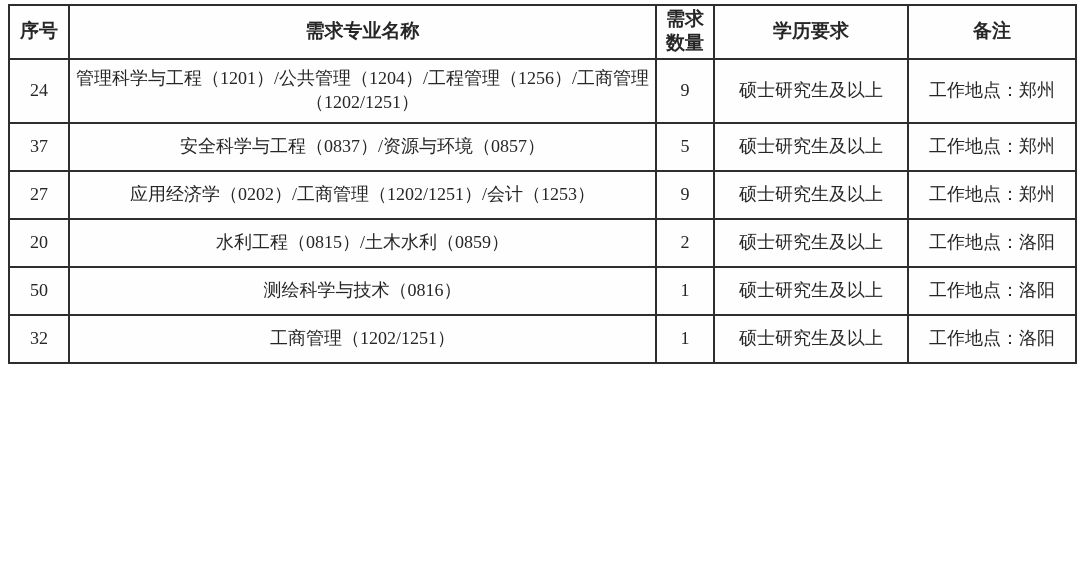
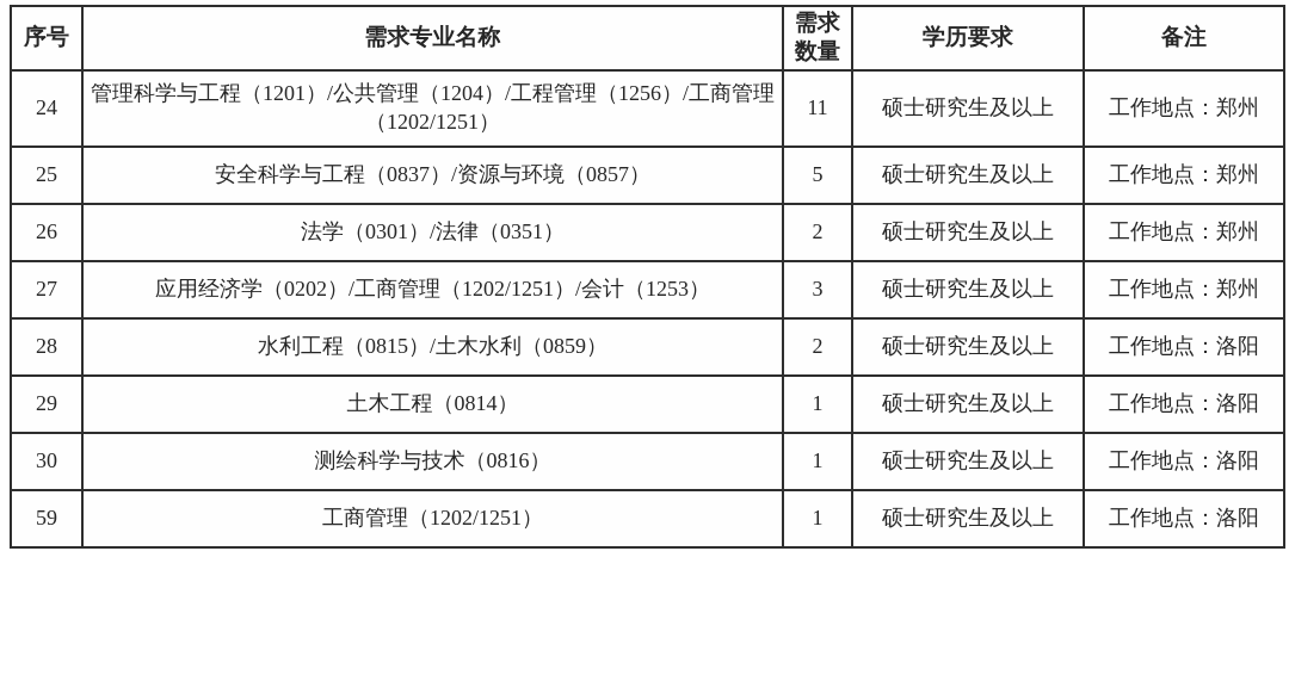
  序号	需求专业名称	需求数量	学历要求	备注
- 24	管理科学与工程（1201）/公共管理（1204）/工程管理（1256）/工商管理（1202/1251）	9	硕士研究生及以上	工作地点：郑州
+ 24	管理科学与工程（1201）/公共管理（1204）/工程管理（1256）/工商管理（1202/1251）	11	硕士研究生及以上	工作地点：郑州
- 37	安全科学与工程（0837）/资源与环境（0857）	5	硕士研究生及以上	工作地点：郑州
+ 25	安全科学与工程（0837）/资源与环境（0857）	5	硕士研究生及以上	工作地点：郑州
+ 26	法学（0301）/法律（0351）	2	硕士研究生及以上	工作地点：郑州
- 27	应用经济学（0202）/工商管理（1202/1251）/会计（1253）	9	硕士研究生及以上	工作地点：郑州
+ 27	应用经济学（0202）/工商管理（1202/1251）/会计（1253）	3	硕士研究生及以上	工作地点：郑州
- 20	水利工程（0815）/土木水利（0859）	2	硕士研究生及以上	工作地点：洛阳
+ 28	水利工程（0815）/土木水利（0859）	2	硕士研究生及以上	工作地点：洛阳
+ 29	土木工程（0814）	1	硕士研究生及以上	工作地点：洛阳
- 50	测绘科学与技术（0816）	1	硕士研究生及以上	工作地点：洛阳
+ 30	测绘科学与技术（0816）	1	硕士研究生及以上	工作地点：洛阳
- 32	工商管理（1202/1251）	1	硕士研究生及以上	工作地点：洛阳
+ 59	工商管理（1202/1251）	1	硕士研究生及以上	工作地点：洛阳
